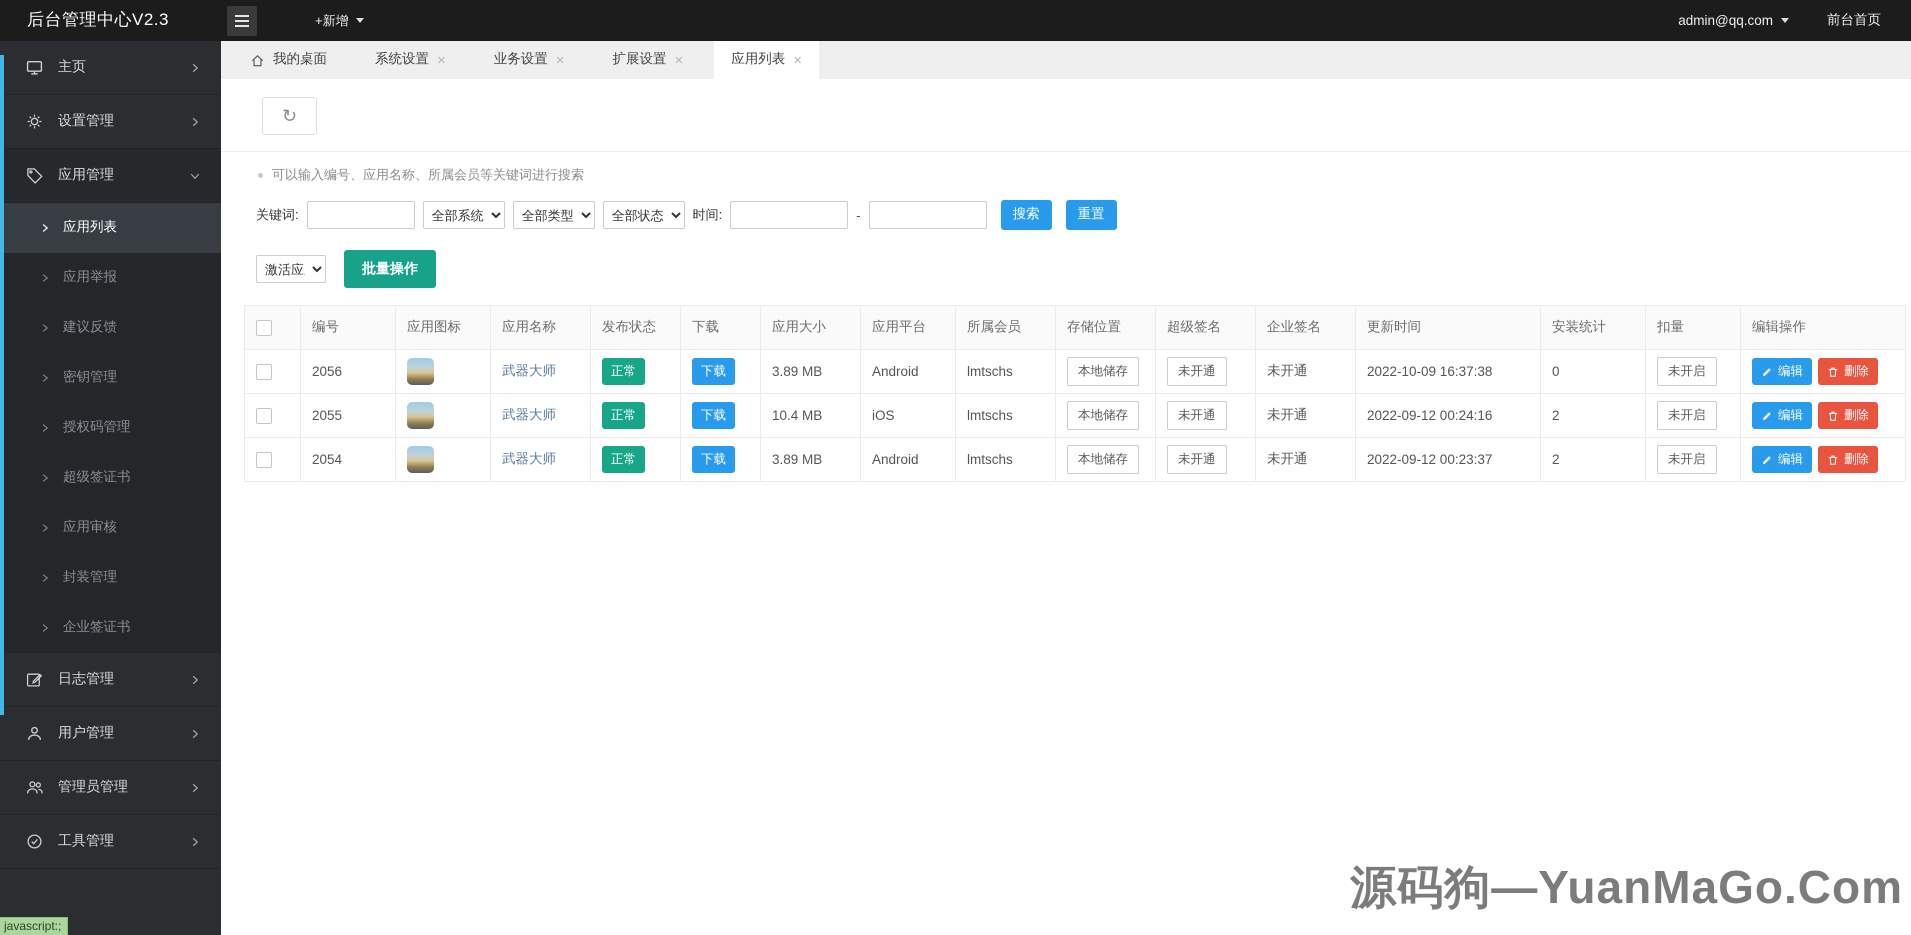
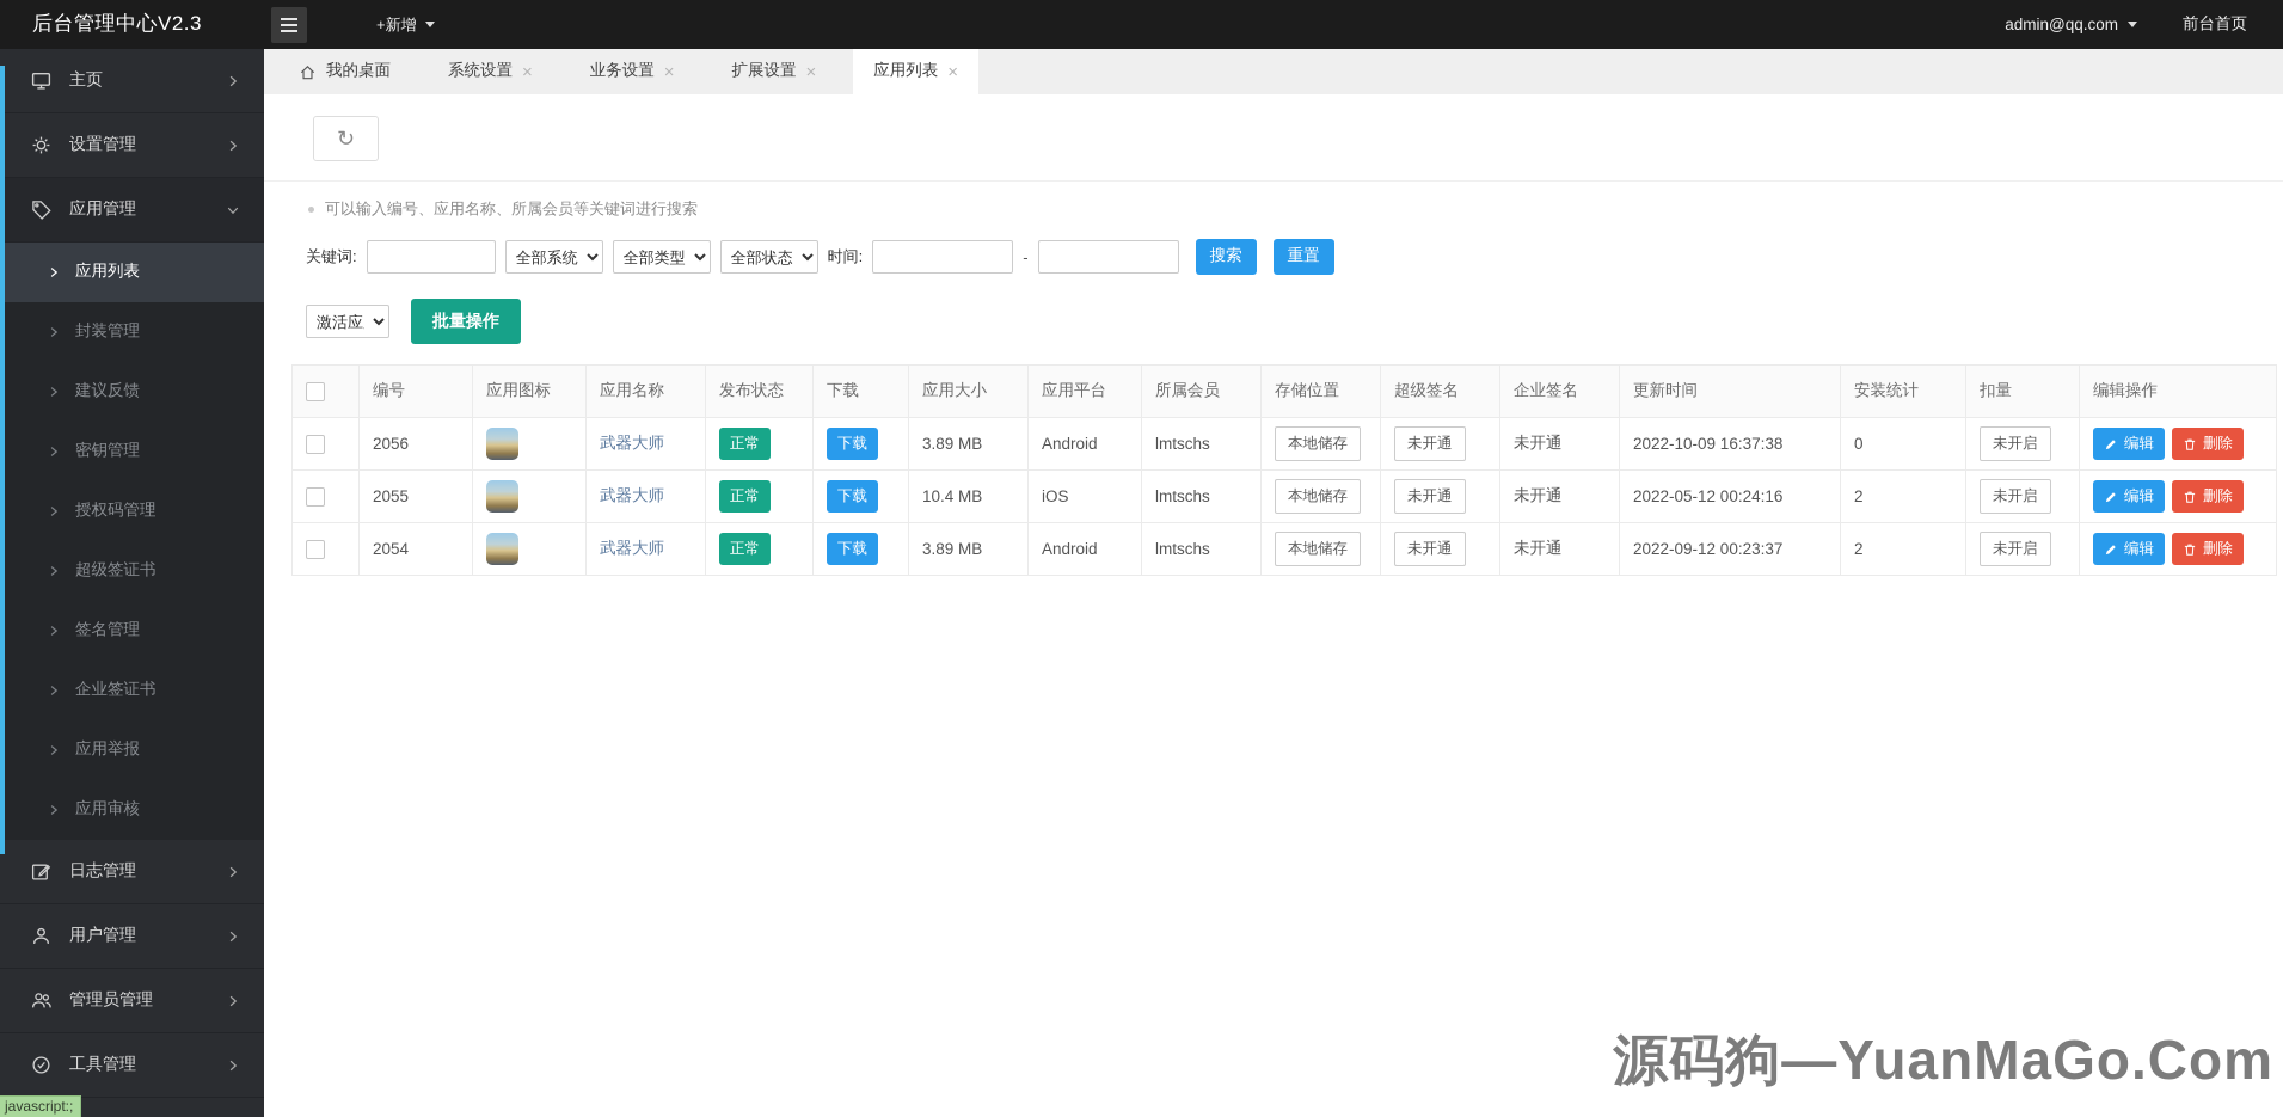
  后台管理中心V2.3
  +新增
  admin@qq.com
  前台首页
  主页
  设置管理
  应用管理
  应用列表
- 应用举报
+ 封装管理
  建议反馈
  密钥管理
  授权码管理
  超级签证书
+ 签名管理
- 应用审核
+ 企业签证书
- 封装管理
+ 应用举报
- 企业签证书
+ 应用审核
  日志管理
  用户管理
  管理员管理
  工具管理
  我的桌面
  系统设置
  ×
  业务设置
  ×
  扩展设置
  ×
  应用列表
  ×
  ↻
  可以输入编号、应用名称、所属会员等关键词进行搜索
  关键词:
  全部系统
  全部类型
  全部状态
  时间:
  -
  搜索
  重置
  激活应
  批量操作
  	编号	应用图标	应用名称	发布状态	下载	应用大小	应用平台	所属会员	存储位置	超级签名	企业签名	更新时间	安装统计	扣量	编辑操作
  	2056		武器大师	正常	下载	3.89 MB	Android	lmtschs	本地储存	未开通	未开通	2022-10-09 16:37:38	0	未开启	编辑 删除
- 	2055		武器大师	正常	下载	10.4 MB	iOS	lmtschs	本地储存	未开通	未开通	2022-09-12 00:24:16	2	未开启	编辑 删除
+ 	2055		武器大师	正常	下载	10.4 MB	iOS	lmtschs	本地储存	未开通	未开通	2022-05-12 00:24:16	2	未开启	编辑 删除
  	2054		武器大师	正常	下载	3.89 MB	Android	lmtschs	本地储存	未开通	未开通	2022-09-12 00:23:37	2	未开启	编辑 删除
  源码狗—YuanMaGo.Com
  javascript:;
